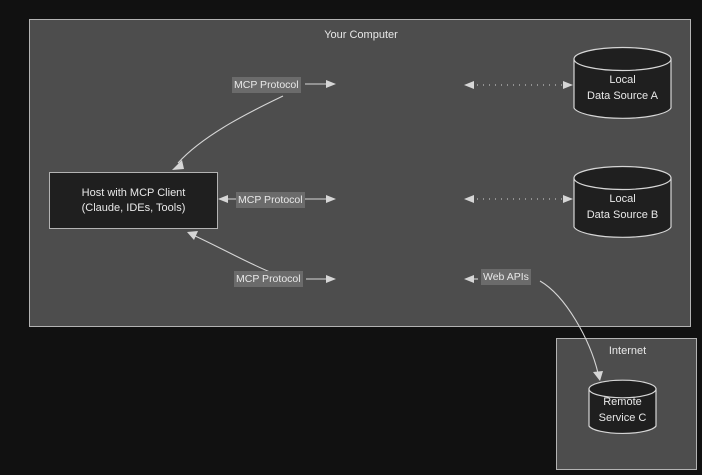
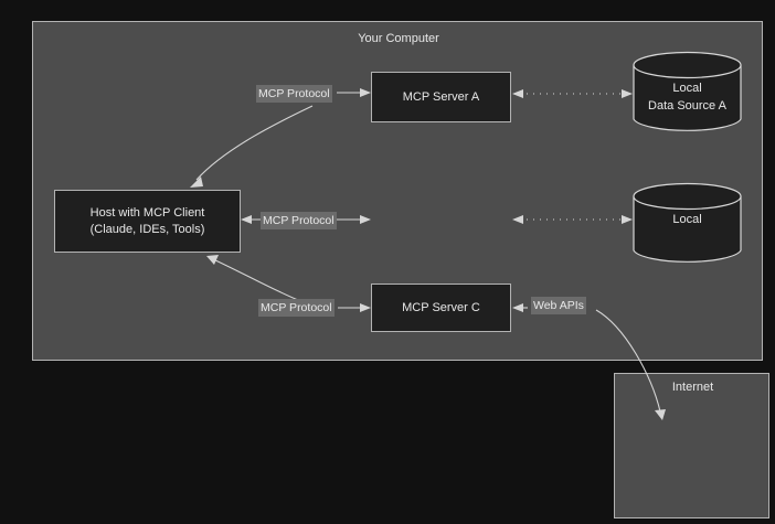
  Your Computer
  Internet
  Host with MCP Client
  (Claude, IDEs, Tools)
+ MCP Server A
+ MCP Server C
  Local
  Data Source A
  Local
- Data Source B
- Remote
- Service C
  MCP Protocol
  MCP Protocol
  MCP Protocol
  Web APIs
